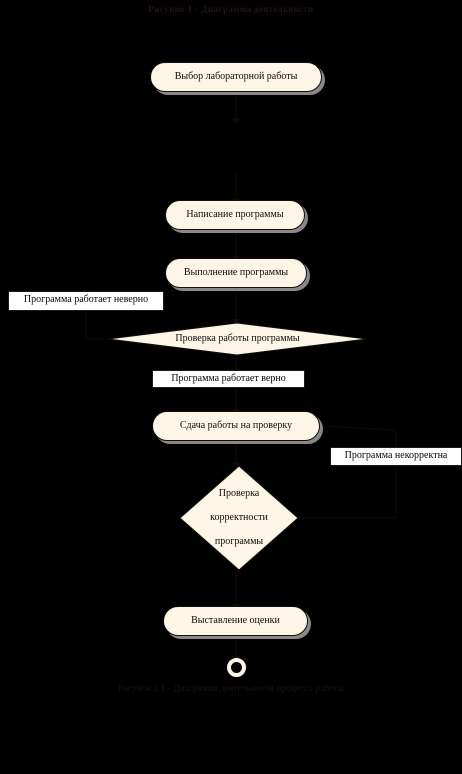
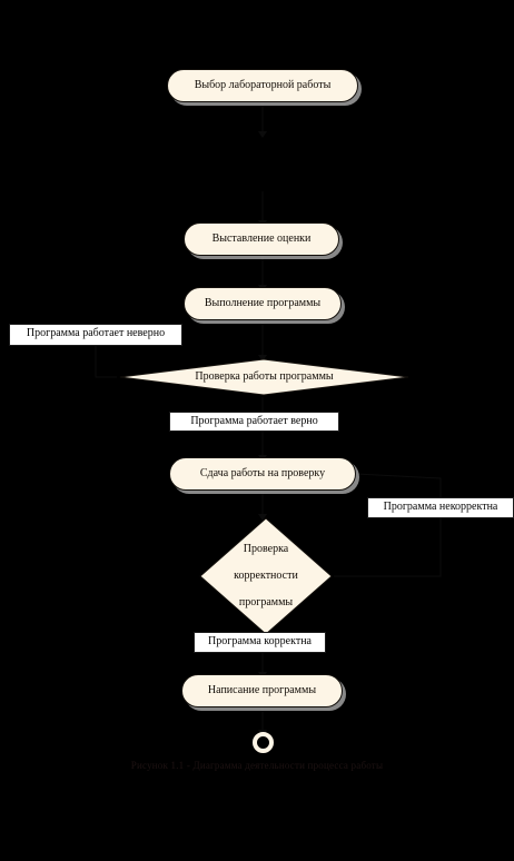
- Рисунок 1 - Диаграмма деятельности
  Выбор лабораторной работы
- Написание программы
+ Выставление оценки
  Выполнение программы
  Программа работает неверно
  Проверка работы программы
  Программа работает верно
  Сдача работы на проверку
  Программа некорректна
  Проверка
  корректности
  программы
+ Программа корректна
- Выставление оценки
+ Написание программы
  Рисунок 1.1 - Диаграмма деятельности процесса работы
